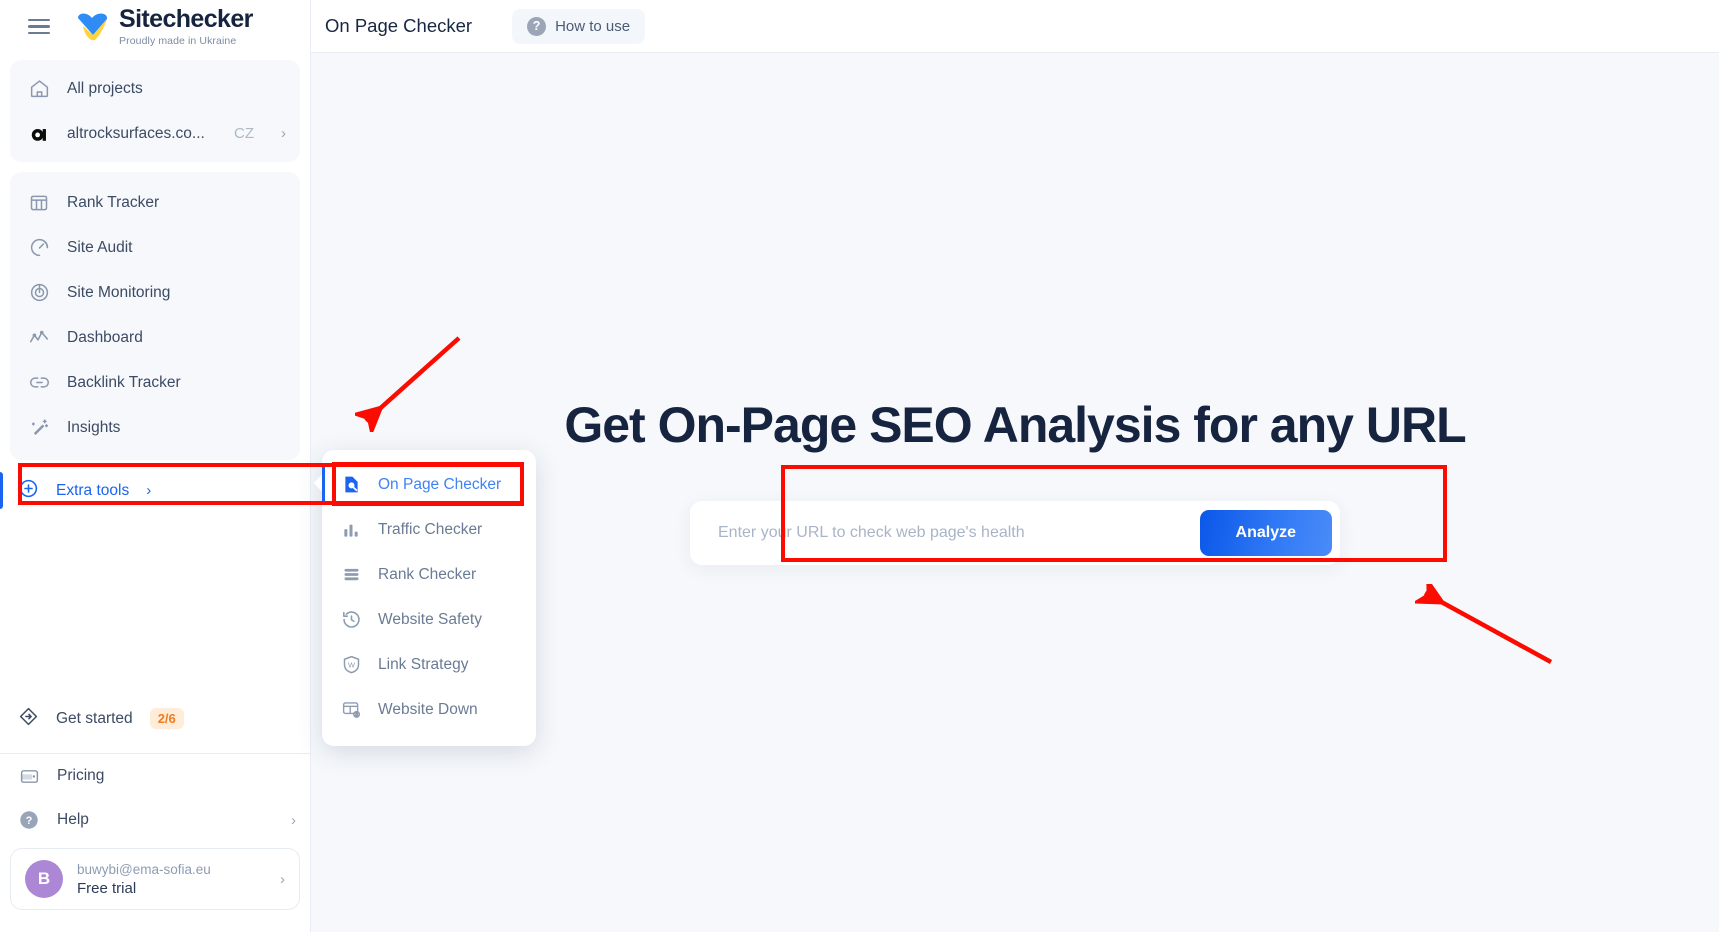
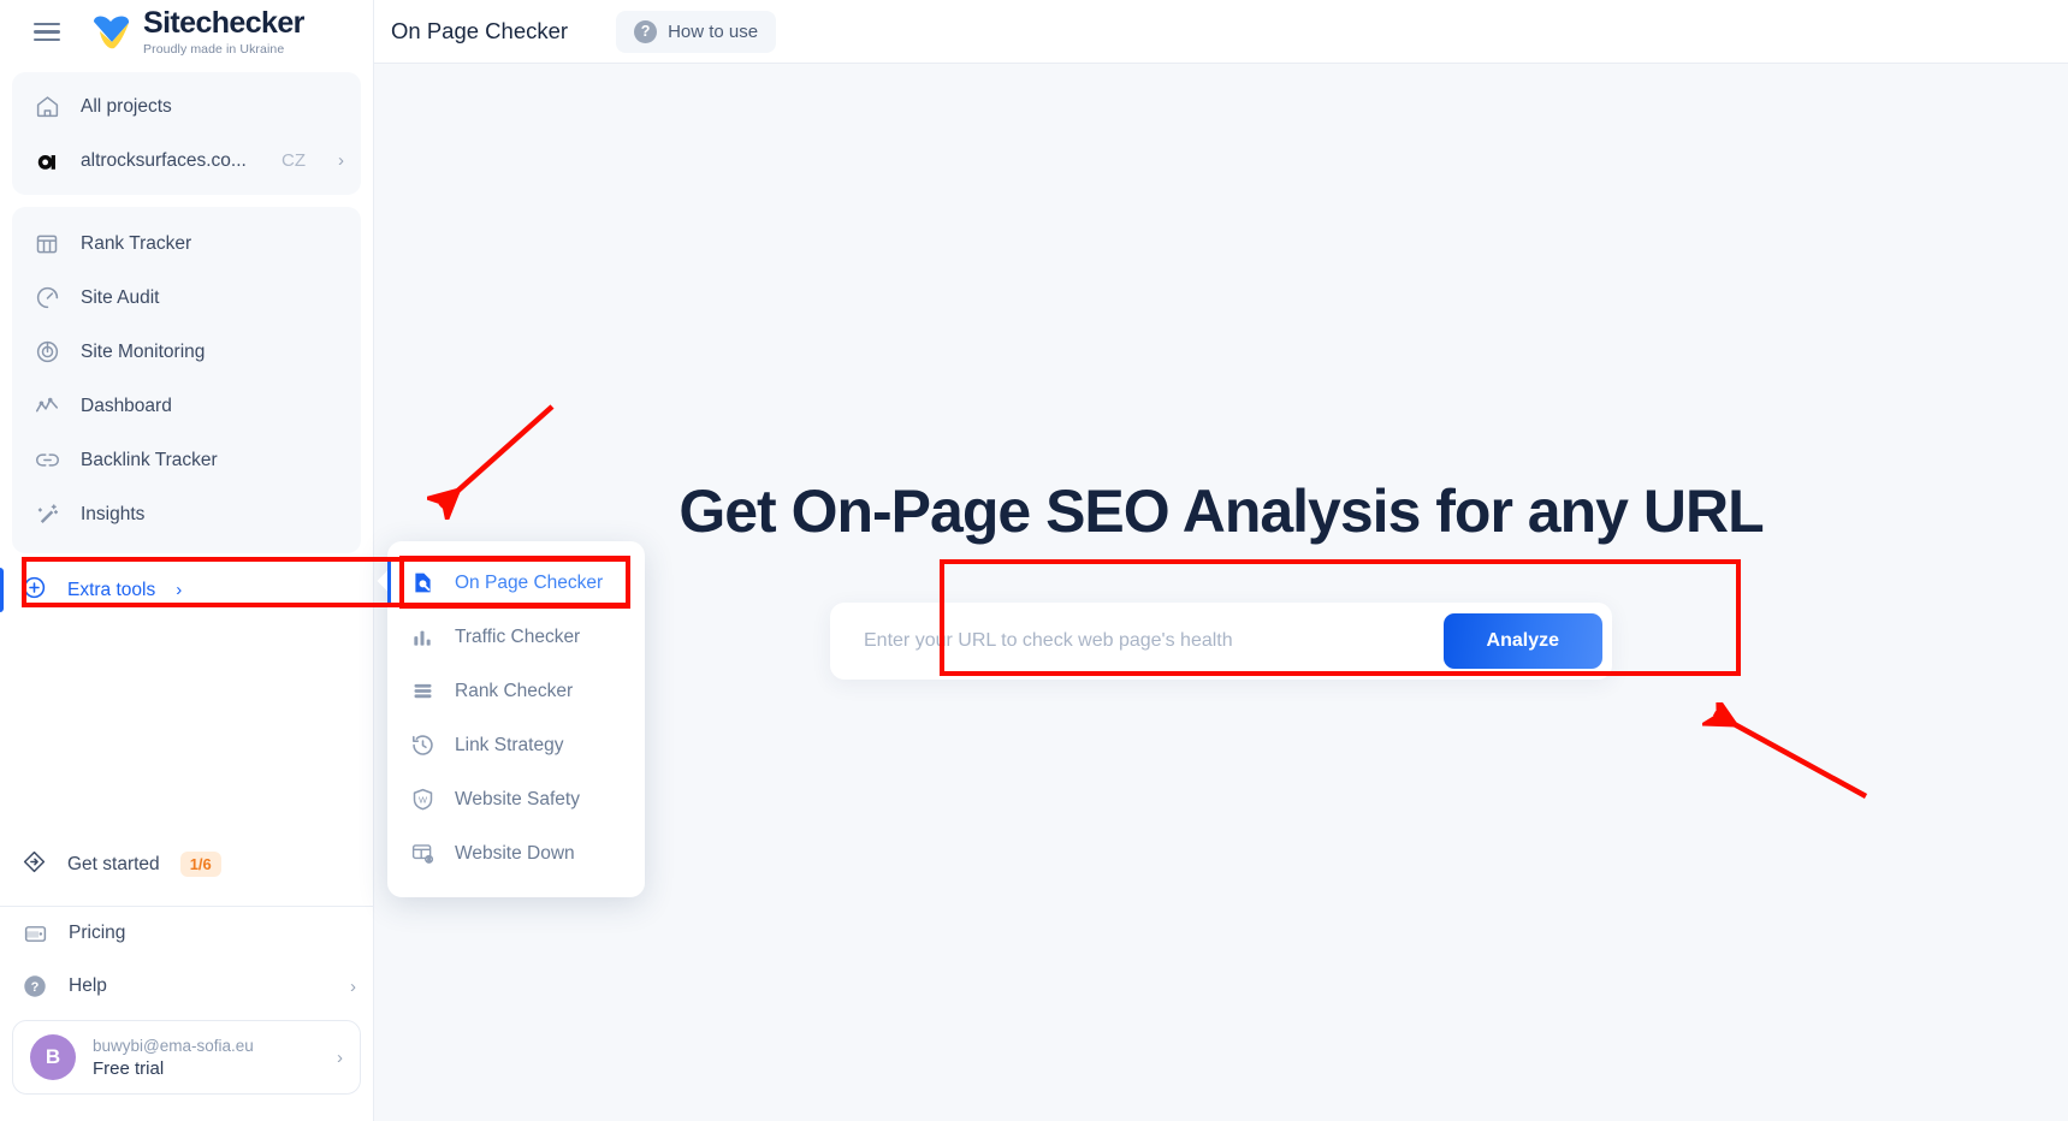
  Sitechecker
  Proudly made in Ukraine
  All projects
  altrocksurfaces.co...
  CZ
  ›
  Rank Tracker
  Site Audit
  Site Monitoring
  Dashboard
  Backlink Tracker
  Insights
  Extra tools
  ›
  Get started
- 2/6
+ 1/6
  Pricing
  ?
  Help
  ›
  B
  buwybi@ema-sofia.eu
  Free trial
  ›
  On Page Checker
  ?
  How to use
  Get On-Page SEO Analysis for any URL
  Enter your URL to check web page's health
  Analyze
  On Page Checker
  Traffic Checker
  Rank Checker
- Website Safety
+ Link Strategy
  W
- Link Strategy
+ Website Safety
  Website Down
